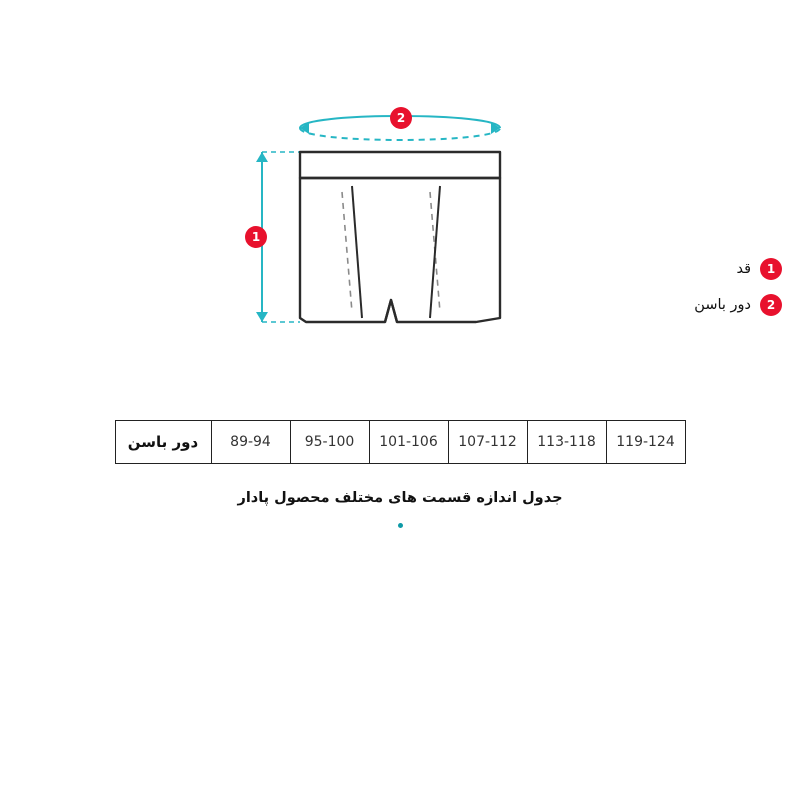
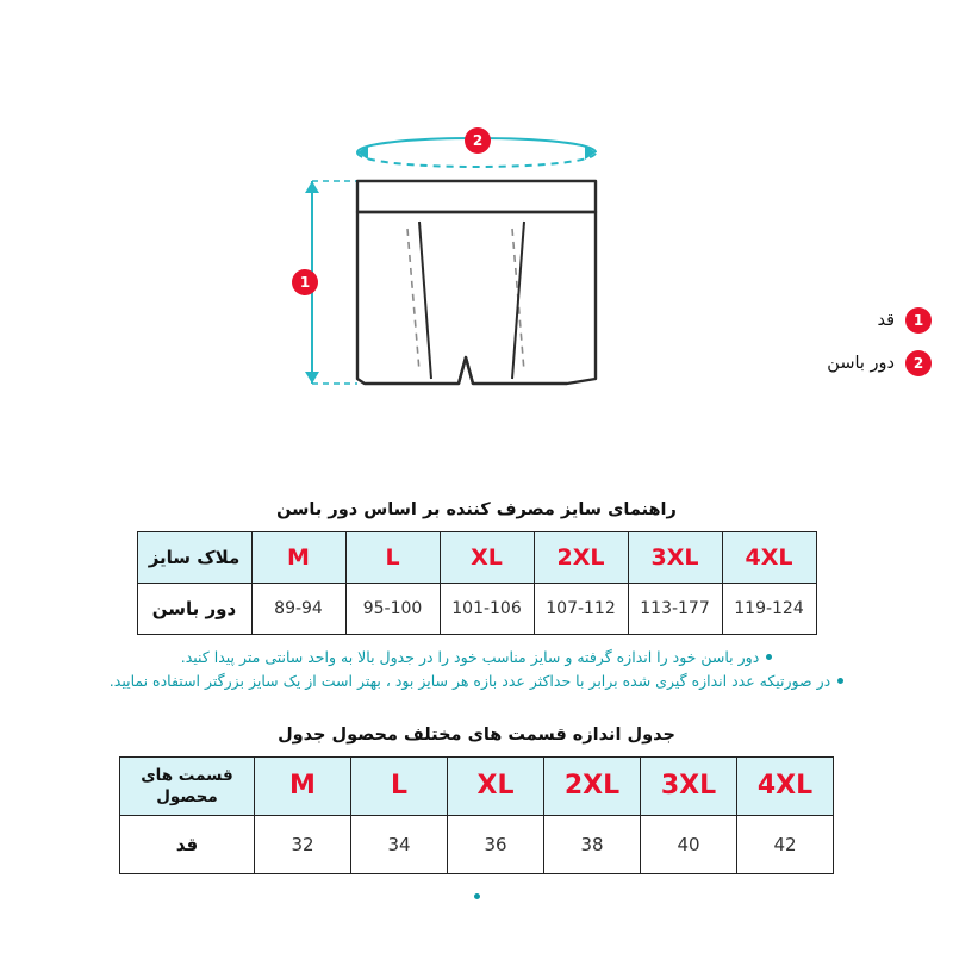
  2
  1
  1
  قد
  2
  دور باسن
+ راهنمای سایز مصرف کننده بر اساس دور باسن
+ 4XL	3XL	2XL	XL	L	M	ملاک سایز
- 119-124	113-118	107-112	101-106	95-100	89-94	دور باسن
+ 119-124	113-177	107-112	101-106	95-100	89-94	دور باسن
+ دور باسن خود را اندازه گرفته و سایز مناسب خود را در جدول بالا به واحد سانتی متر پیدا کنید.
+ در صورتیکه عدد اندازه گیری شده برابر با حداکثر عدد بازه هر سایز بود ، بهتر است از یک سایز بزرگتر استفاده نمایید.
- جدول اندازه قسمت های مختلف محصول پادار
+ جدول اندازه قسمت های مختلف محصول جدول
+ 4XL	3XL	2XL	XL	L	M	قسمت های محصول
+ 42	40	38	36	34	32	قد
